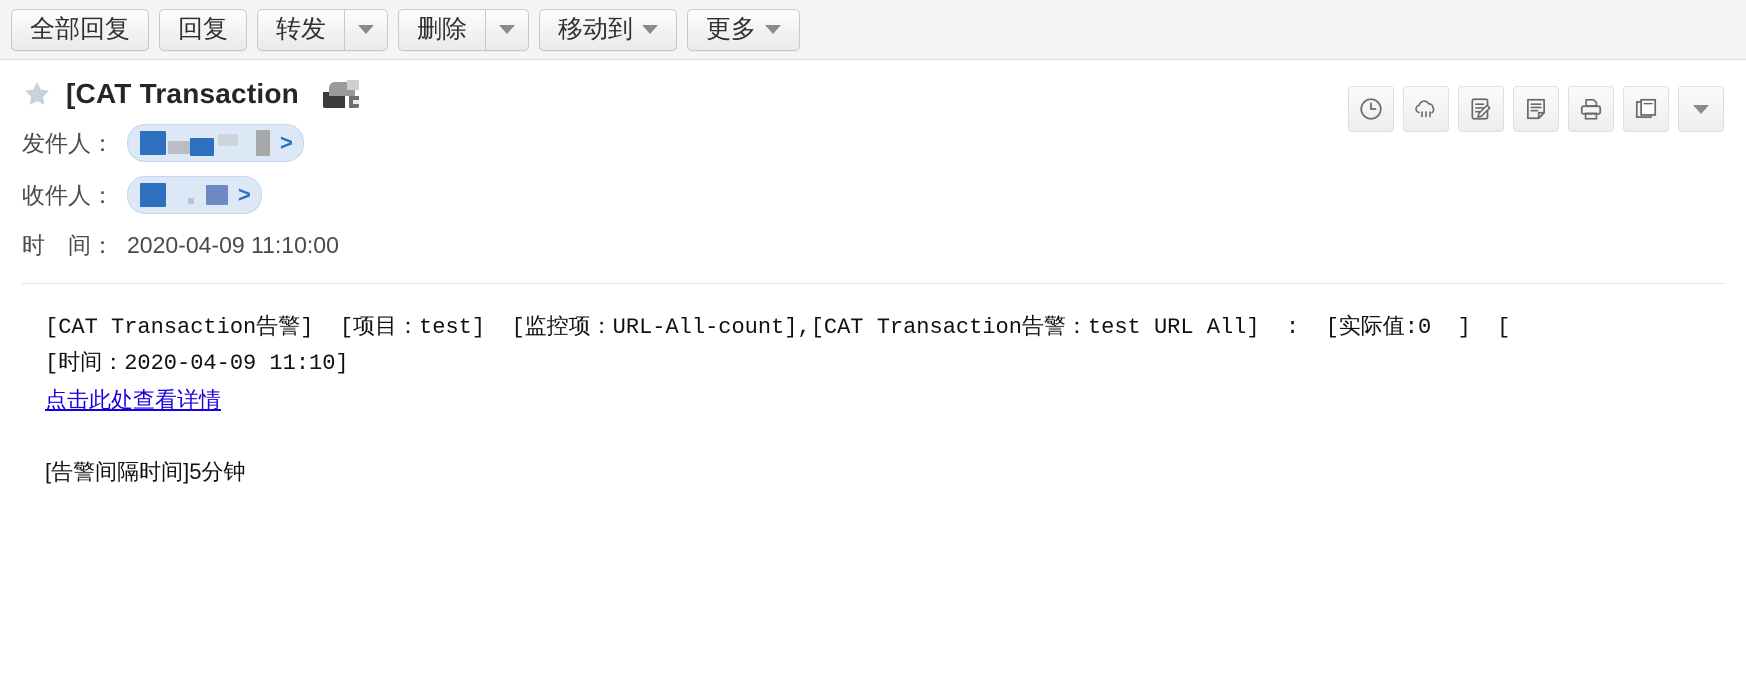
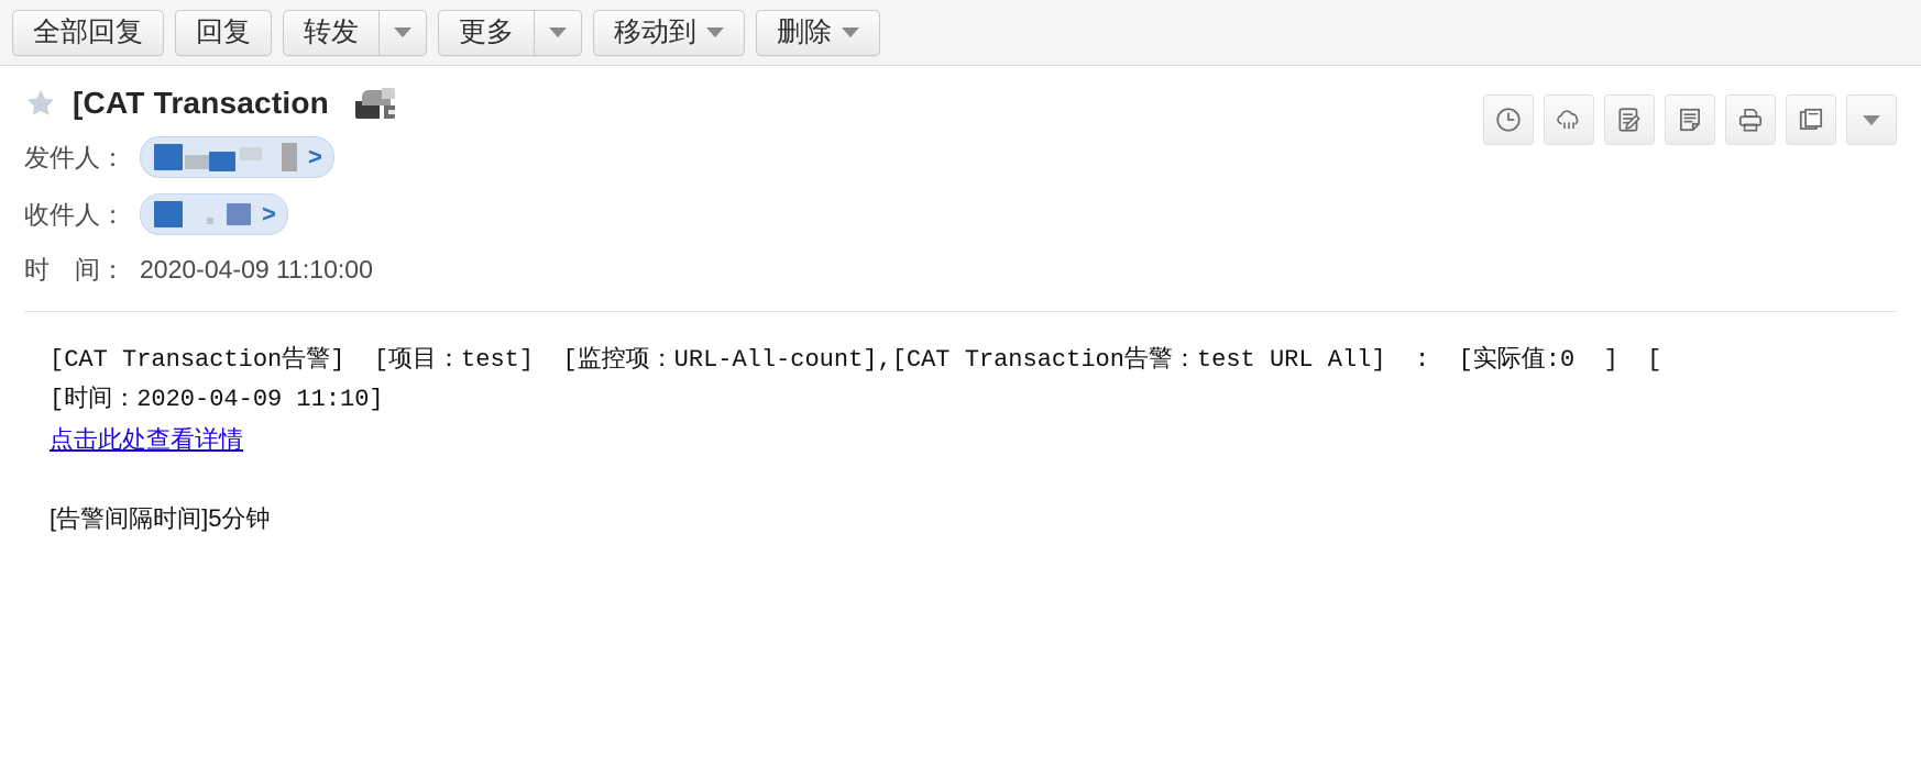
  全部回复
  回复
  转发
- 删除
+ 更多
  移动到
- 更多
+ 删除
  [CAT Transaction
  发件人：
  >
  收件人：
  >
  时 间：
  2020-04-09 11:10:00
  [CAT Transaction告警] [项目：test] [监控项：URL-All-count],[CAT Transaction告警：test URL All] : [实际值:0 ] [
  [时间：2020-04-09 11:10]
  点击此处查看详情
  [告警间隔时间]5分钟
